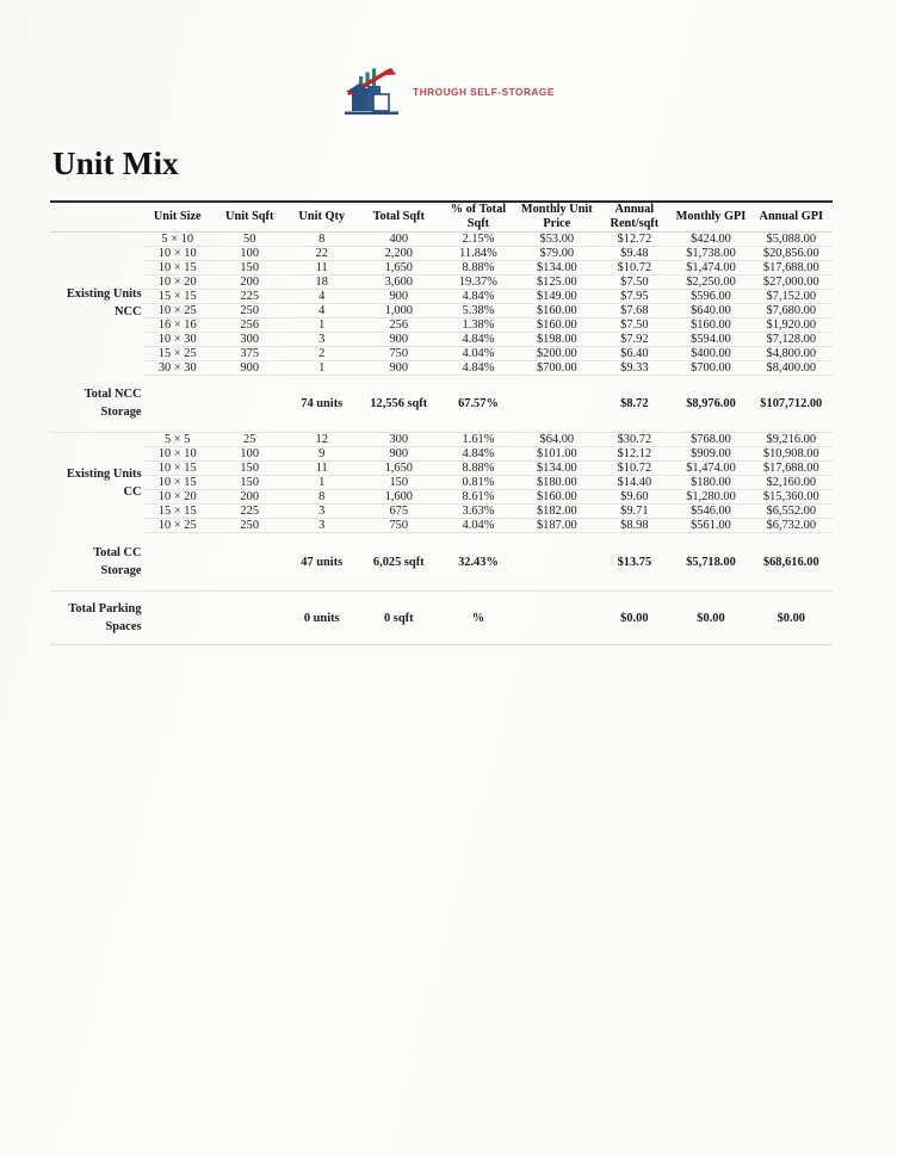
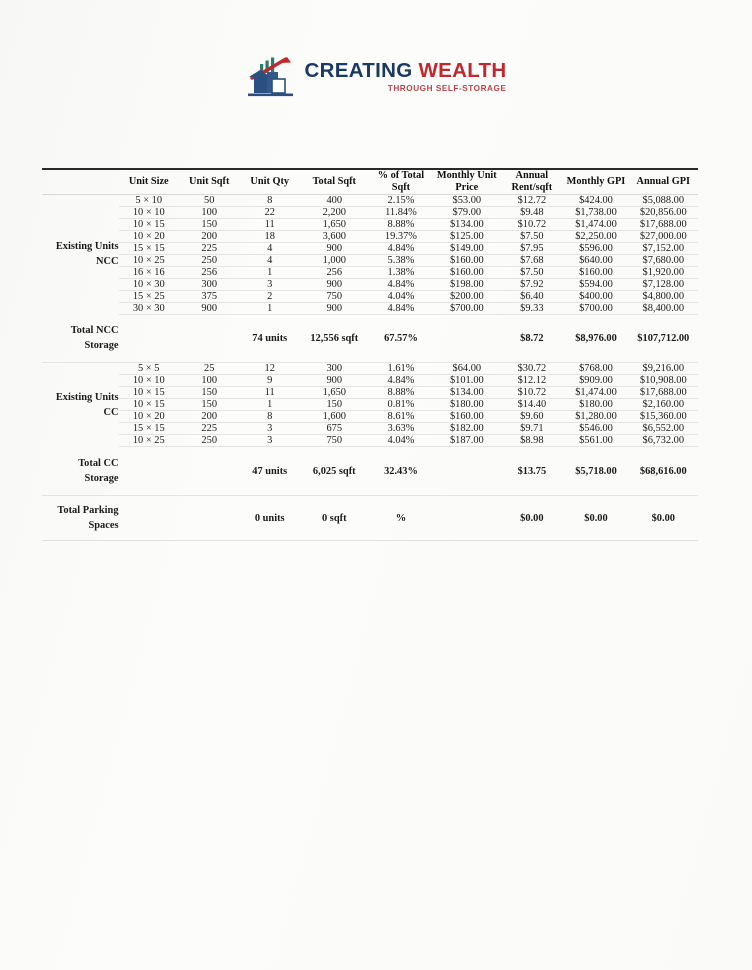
+ CREATING WEALTH
  THROUGH SELF-STORAGE
- Unit Mix
  	Unit Size	Unit Sqft	Unit Qty	Total Sqft	% of Total Sqft	Monthly Unit Price	Annual Rent/sqft	Monthly GPI	Annual GPI
  Existing Units NCC	5 × 10	50	8	400	2.15%	$53.00	$12.72	$424.00	$5,088.00
  10 × 10	100	22	2,200	11.84%	$79.00	$9.48	$1,738.00	$20,856.00
  10 × 15	150	11	1,650	8.88%	$134.00	$10.72	$1,474.00	$17,688.00
  10 × 20	200	18	3,600	19.37%	$125.00	$7.50	$2,250.00	$27,000.00
  15 × 15	225	4	900	4.84%	$149.00	$7.95	$596.00	$7,152.00
  10 × 25	250	4	1,000	5.38%	$160.00	$7.68	$640.00	$7,680.00
  16 × 16	256	1	256	1.38%	$160.00	$7.50	$160.00	$1,920.00
  10 × 30	300	3	900	4.84%	$198.00	$7.92	$594.00	$7,128.00
  15 × 25	375	2	750	4.04%	$200.00	$6.40	$400.00	$4,800.00
  30 × 30	900	1	900	4.84%	$700.00	$9.33	$700.00	$8,400.00
  Total NCC Storage			74 units	12,556 sqft	67.57%		$8.72	$8,976.00	$107,712.00
  Existing Units CC	5 × 5	25	12	300	1.61%	$64.00	$30.72	$768.00	$9,216.00
  10 × 10	100	9	900	4.84%	$101.00	$12.12	$909.00	$10,908.00
  10 × 15	150	11	1,650	8.88%	$134.00	$10.72	$1,474.00	$17,688.00
  10 × 15	150	1	150	0.81%	$180.00	$14.40	$180.00	$2,160.00
  10 × 20	200	8	1,600	8.61%	$160.00	$9.60	$1,280.00	$15,360.00
  15 × 15	225	3	675	3.63%	$182.00	$9.71	$546.00	$6,552.00
  10 × 25	250	3	750	4.04%	$187.00	$8.98	$561.00	$6,732.00
  Total CC Storage			47 units	6,025 sqft	32.43%		$13.75	$5,718.00	$68,616.00
  Total Parking Spaces			0 units	0 sqft	%		$0.00	$0.00	$0.00
